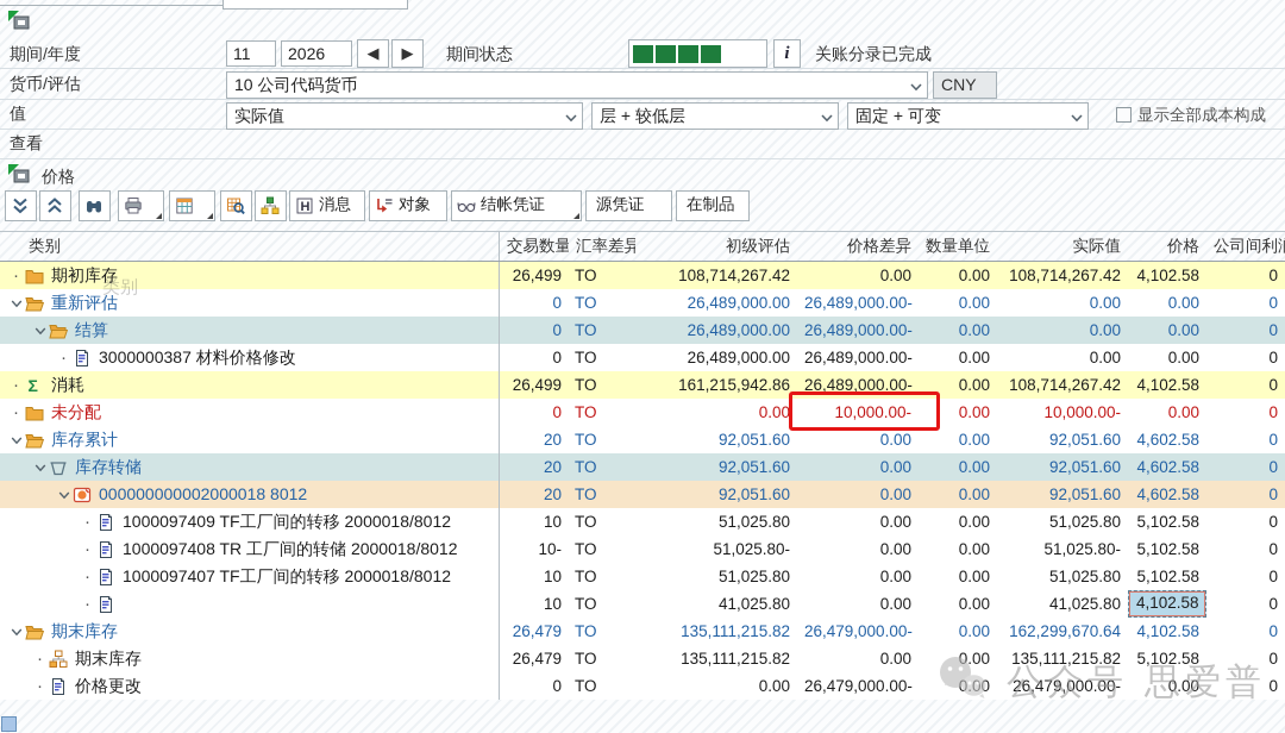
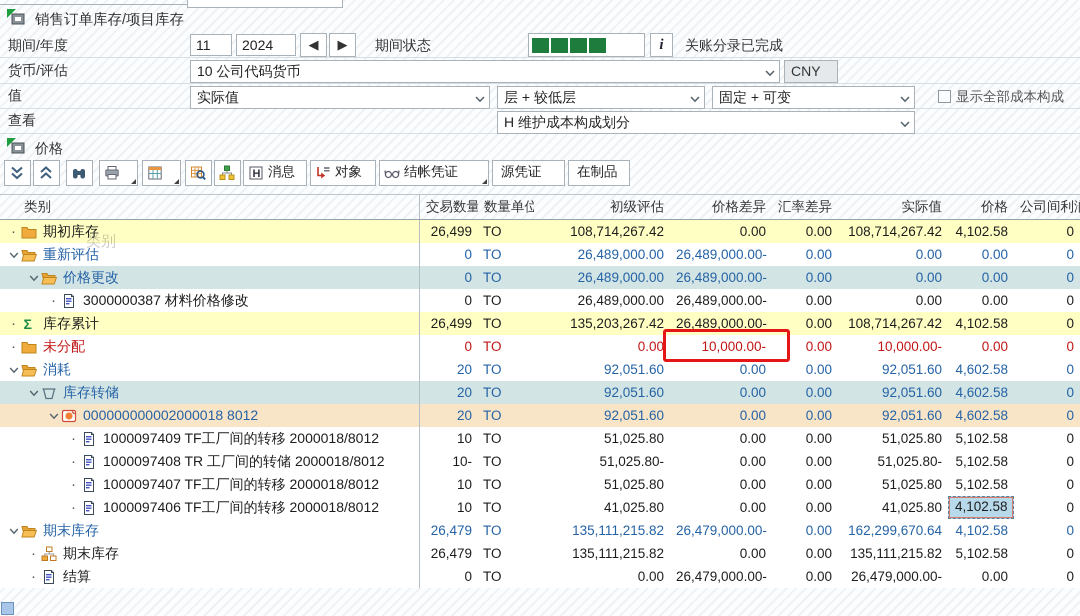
+ 销售订单库存/项目库存
  期间/年度
  11
- 2026
+ 2024
  ◀
  ▶
  期间状态
  i
  关账分录已完成
  货币/评估
  10 公司代码货币
  CNY
  值
  实际值
  层 + 较低层
  固定 + 可变
  显示全部成本构成
  查看
+ H 维护成本构成划分
  价格
  H
  消息
  对象
  结帐凭证
  源凭证
  在制品
  类别
  交易数量
- 汇率差异
+ 数量单位
  初级评估
  价格差异
- 数量单位
+ 汇率差异
  实际值
  价格
  公司间利
  ·
  期初库存
  26,499
  TO
  108,714,267.42
  0.00
  0.00
  108,714,267.42
  4,102.58
  0
  重新评估
  0
  TO
  26,489,000.00
  26,489,000.00-
  0.00
  0.00
  0.00
  0
- 结算
+ 价格更改
  0
  TO
  26,489,000.00
  26,489,000.00-
  0.00
  0.00
  0.00
  0
  ·
  3000000387 材料价格修改
  0
  TO
  26,489,000.00
  26,489,000.00-
  0.00
  0.00
  0.00
  0
  ·
  Σ
- 消耗
+ 库存累计
  26,499
  TO
- 161,215,942.86
+ 135,203,267.42
  26,489,000.00-
  0.00
  108,714,267.42
  4,102.58
  0
  ·
  未分配
  0
  TO
  0.00
  10,000.00-
  0.00
  10,000.00-
  0.00
  0
- 库存累计
+ 消耗
  20
  TO
  92,051.60
  0.00
  0.00
  92,051.60
  4,602.58
  0
  库存转储
  20
  TO
  92,051.60
  0.00
  0.00
  92,051.60
  4,602.58
  0
  000000000002000018 8012
  20
  TO
  92,051.60
  0.00
  0.00
  92,051.60
  4,602.58
  0
  ·
  1000097409 TF工厂间的转移 2000018/8012
  10
  TO
  51,025.80
  0.00
  0.00
  51,025.80
  5,102.58
  0
  ·
  1000097408 TR 工厂间的转储 2000018/8012
  10-
  TO
  51,025.80-
  0.00
  0.00
  51,025.80-
  5,102.58
  0
  ·
  1000097407 TF工厂间的转移 2000018/8012
  10
  TO
  51,025.80
  0.00
  0.00
  51,025.80
  5,102.58
  0
  ·
+ 1000097406 TF工厂间的转移 2000018/8012
  10
  TO
  41,025.80
  0.00
  0.00
  41,025.80
  4,102.58
  0
  期末库存
  26,479
  TO
  135,111,215.82
  26,479,000.00-
  0.00
  162,299,670.64
  4,102.58
  0
  ·
  期末库存
  26,479
  TO
  135,111,215.82
  0.00
  0.00
  135,111,215.82
  5,102.58
  0
  ·
- 价格更改
+ 结算
  0
  TO
  0.00
  26,479,000.00-
  0.00
  26,479,000.00-
  0.00
  0
  类别
- 公众号
- 思爱普
